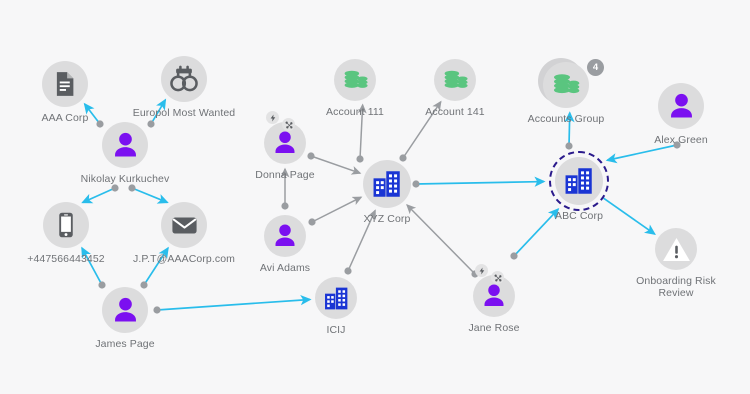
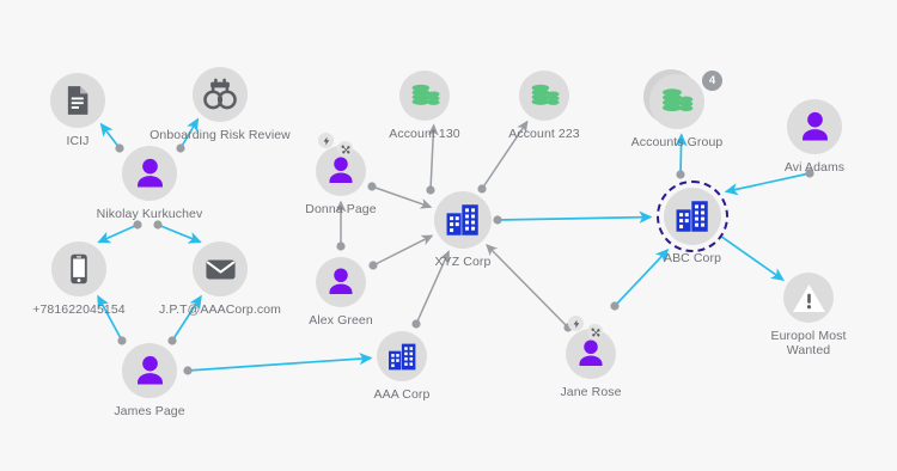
- AAA Corp
+ ICIJ
- Europol Most Wanted
+ Onboarding Risk Review
  Nikolay Kurkuchev
- +447566443452
+ +781622045154
  J.P.T@AAACorp.com
  James Page
  Donna Page
- Avi Adams
+ Alex Green
- Account 111
+ Account 130
- Account 141
+ Account 223
  XYZ Corp
- ICIJ
+ AAA Corp
  4
  Accounts Group
  ABC Corp
- Alex Green
+ Avi Adams
  Jane Rose
- Onboarding Risk Review
+ Europol Most Wanted
